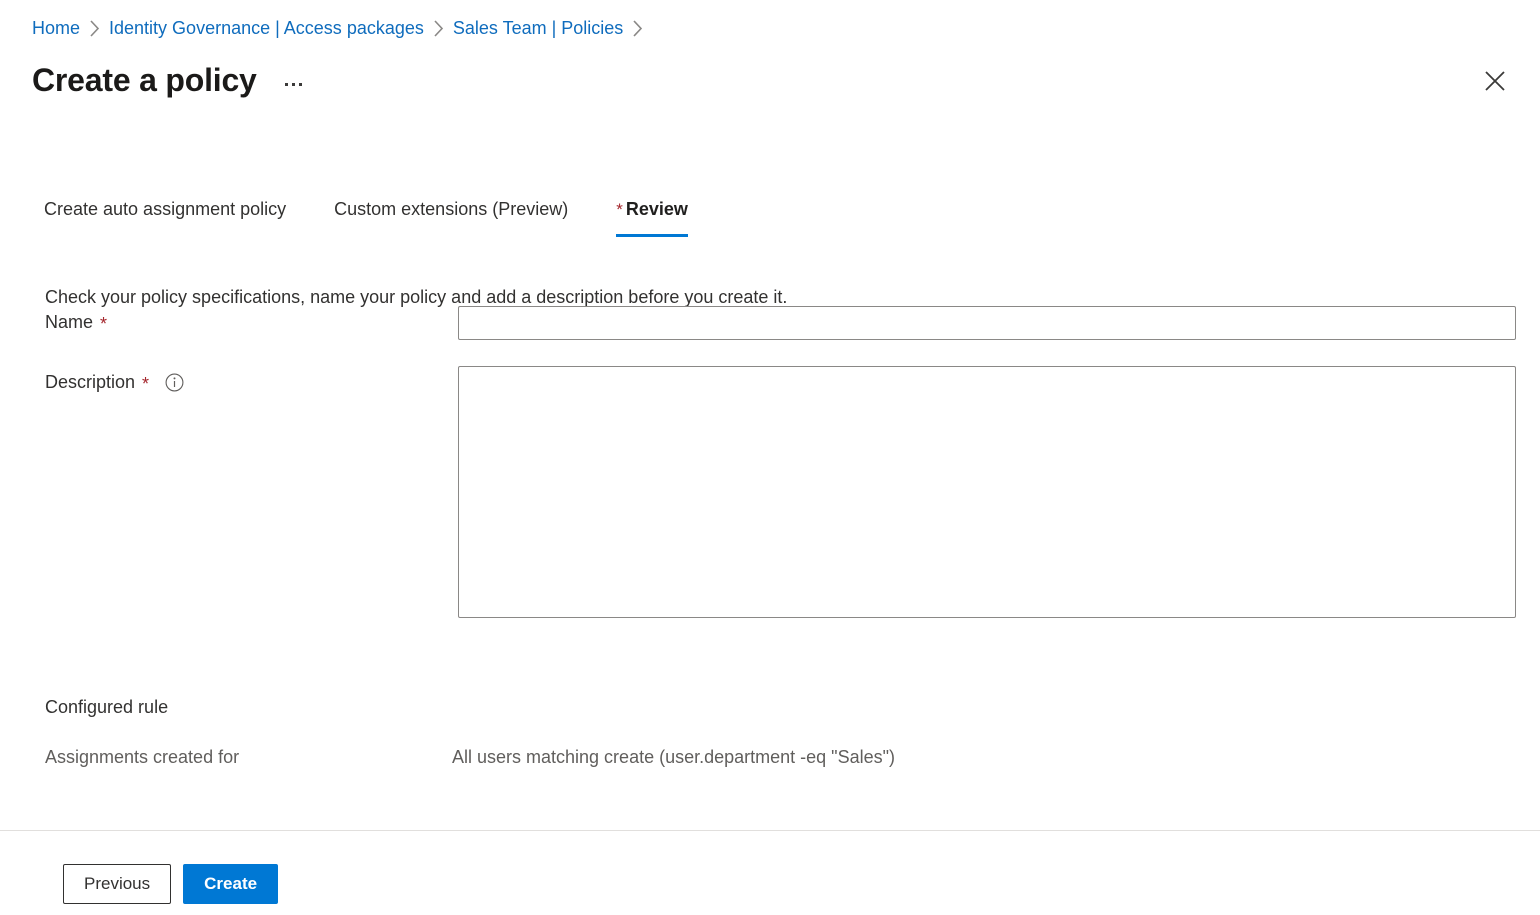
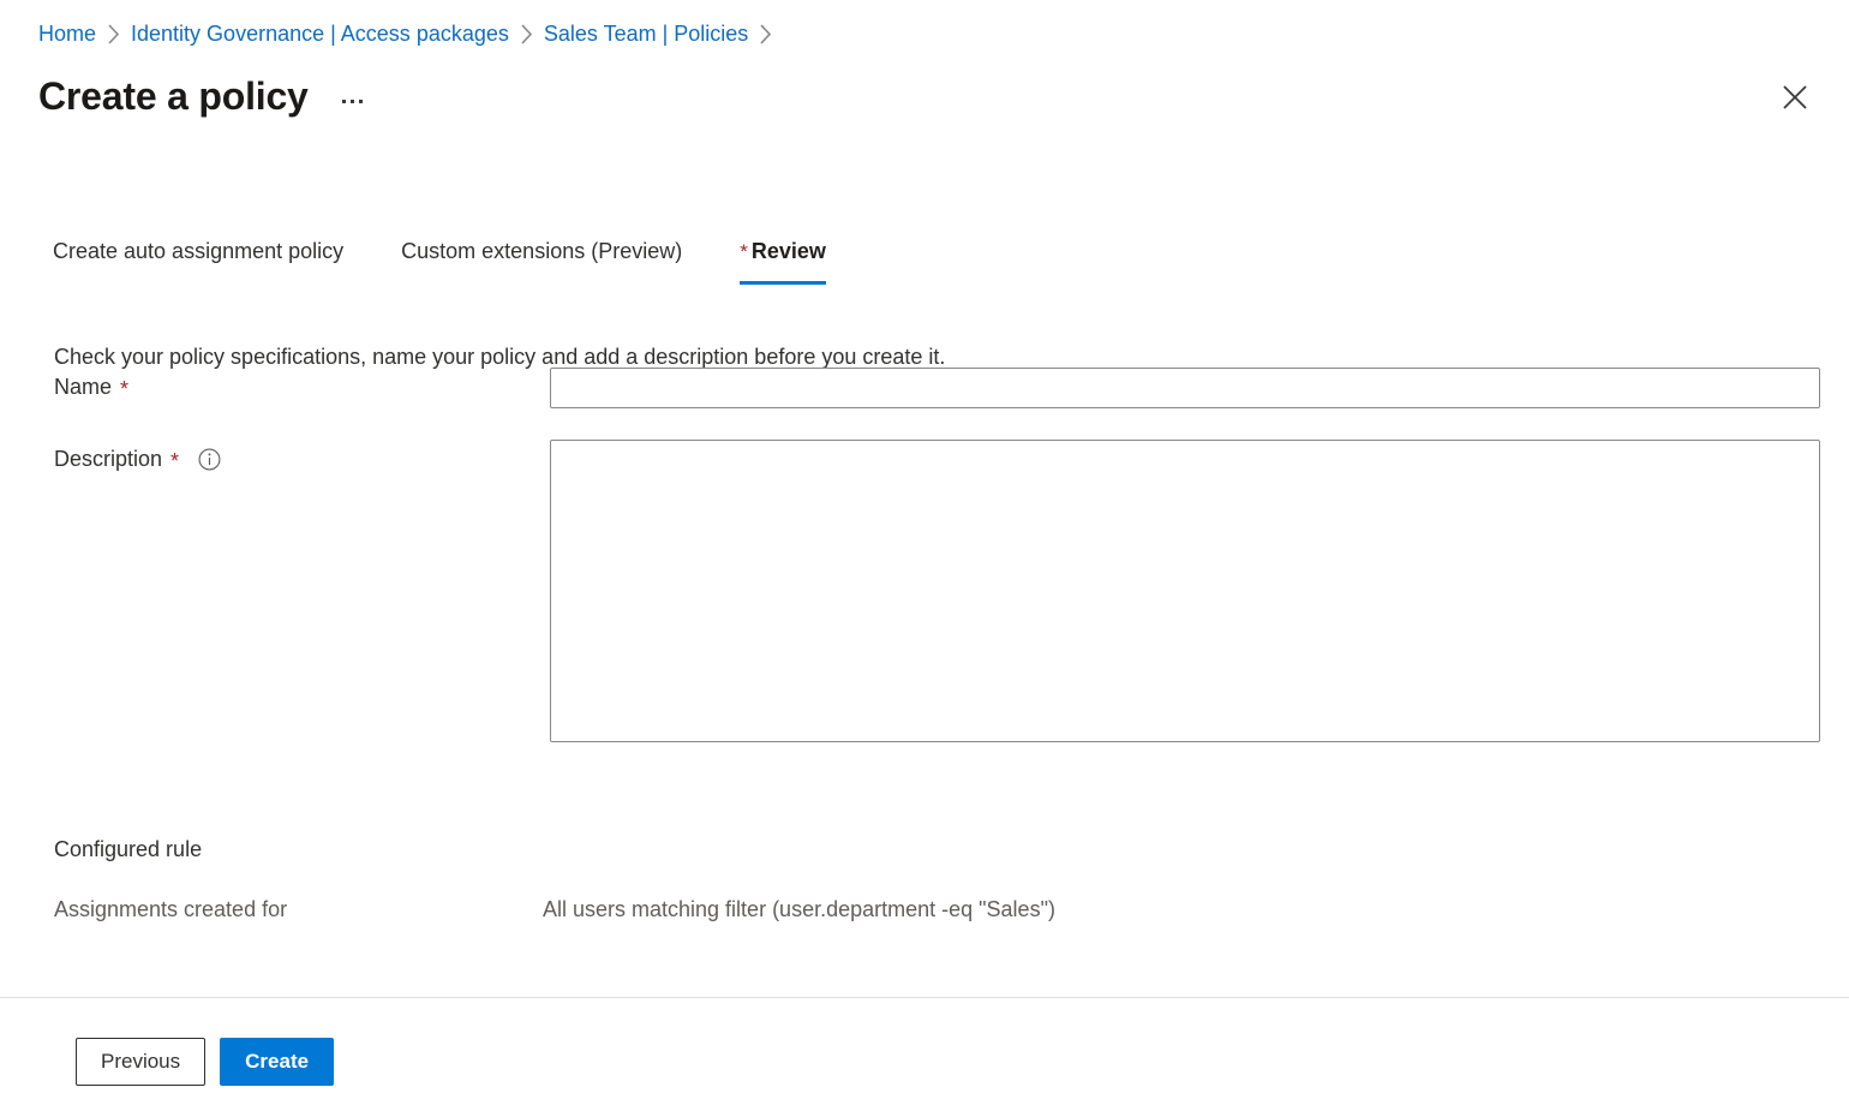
  Home
  Identity Governance | Access packages
  Sales Team | Policies
  Create a policy
  Create auto assignment policy
  Custom extensions (Preview)
  * Review
  Check your policy specifications, name your policy and add a description before you create it.
  Name
  *
  Description
  *
  Configured rule
  Assignments created for
- All users matching create (user.department -eq "Sales")
+ All users matching filter (user.department -eq "Sales")
  Previous
  Create
